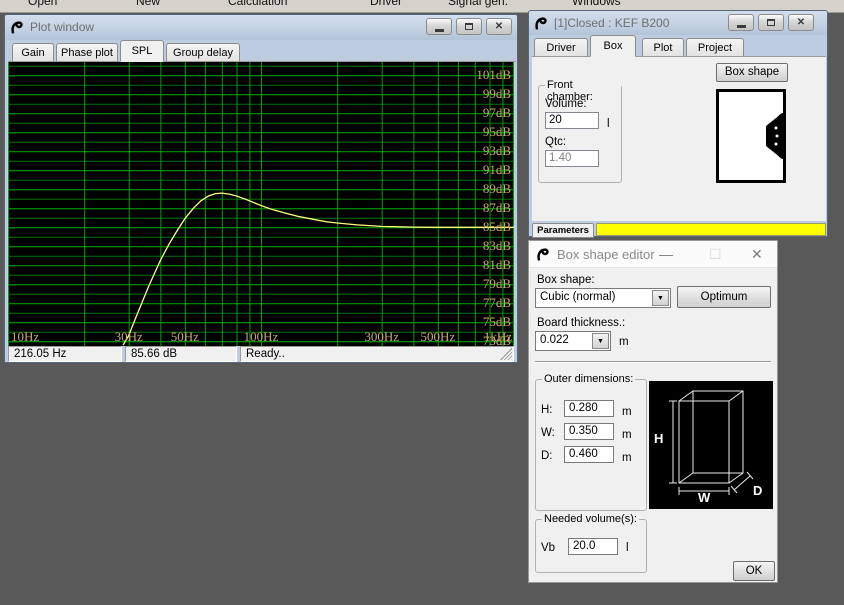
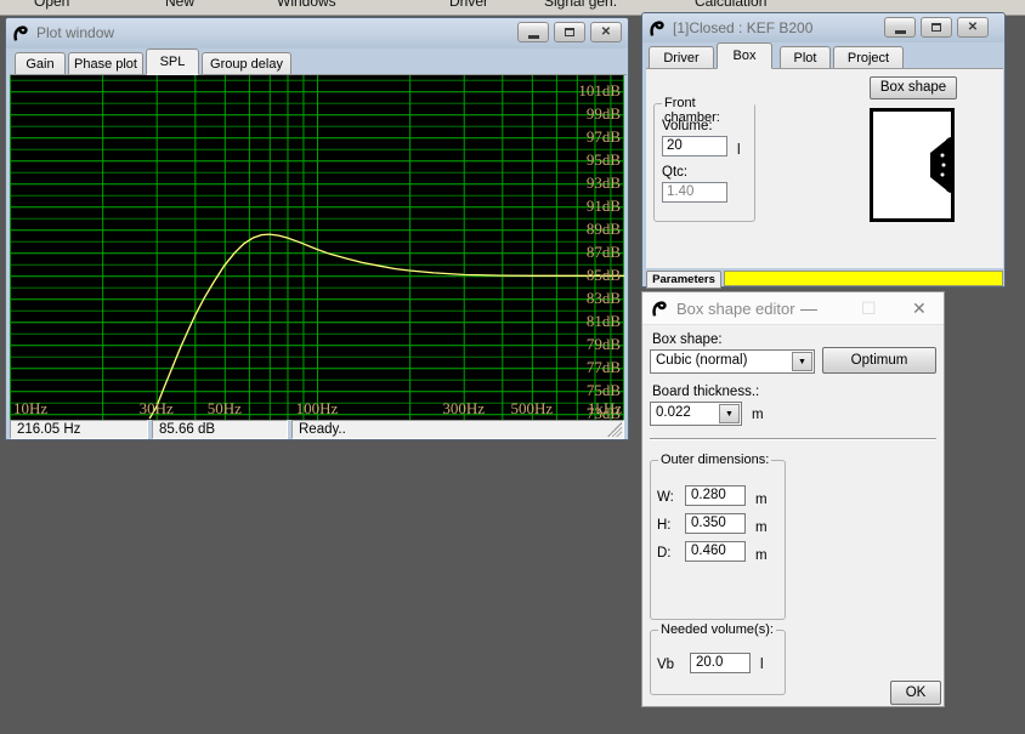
  Open
  New
- Calculation
+ Windows
  Driver
  Signal gen.
- Windows
+ Calculation
  Plot window
  ✕
  Gain
  Phase plot
  SPL
  Group delay
  101dB
  99dB
  97dB
  95dB
  93dB
  91dB
  89dB
  87dB
  85dB
  83dB
  81dB
  79dB
  77dB
  75dB
  73dB
  10Hz
  30Hz
  50Hz
  100Hz
  300Hz
  500Hz
  1kHz
  216.05 Hz
  85.66 dB
  Ready..
  [1]Closed : KEF B200
  ✕
  Driver
  Box
  Plot
  Project
  Box shape
  Front chamber:
  Volume:
  20
  l
  Qtc:
  1.40
  Parameters
  Box shape editor
  —
  ☐
  ✕
  Box shape:
  Cubic (normal)
  Optimum
  Board thickness.:
  0.022
  m
  Outer dimensions:
- H:
+ W:
  0.280
  m
- W:
+ H:
  0.350
  m
  D:
  0.460
  m
- H
- W
- D
  Needed volume(s):
  Vb
  20.0
  l
  OK
